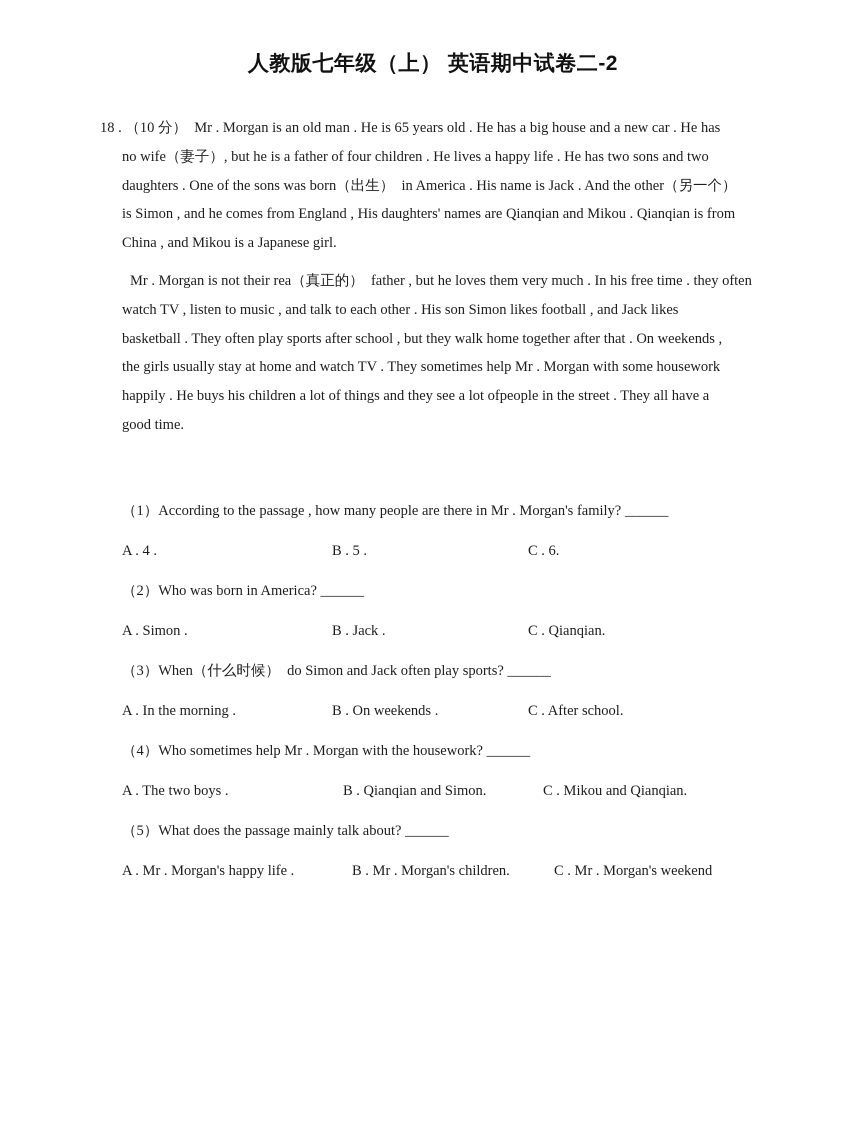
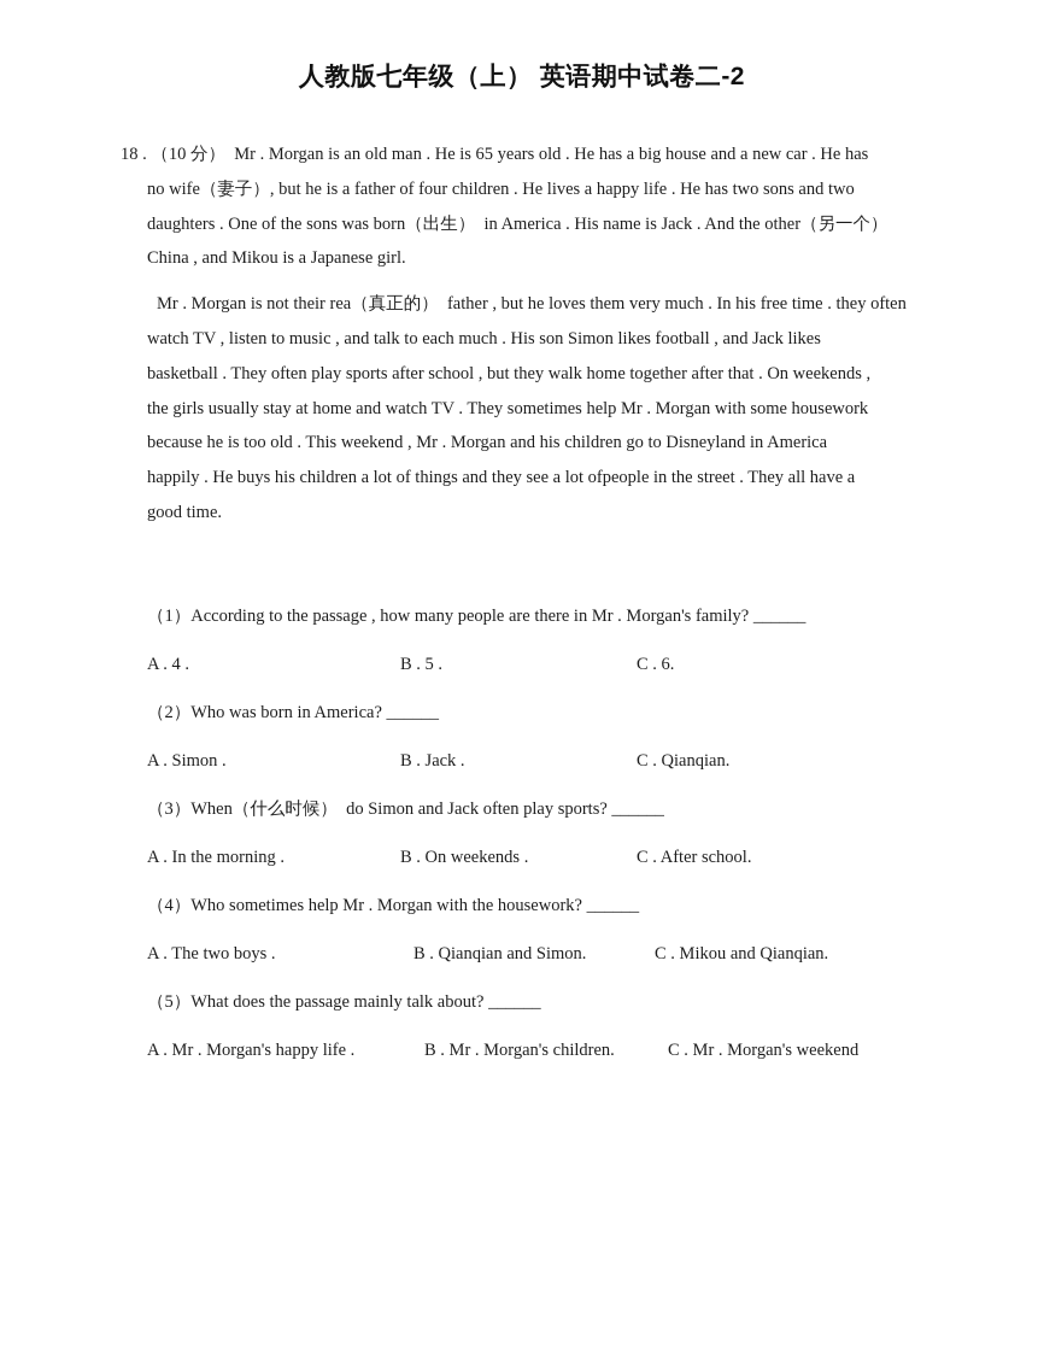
  人教版七年级（上） 英语期中试卷二-2
  18 . （10 分） Mr . Morgan is an old man . He is 65 years old . He has a big house and a new car . He has
  no wife（妻子）, but he is a father of four children . He lives a happy life . He has two sons and two
  daughters . One of the sons was born（出生） in America . His name is Jack . And the other（另一个）
- is Simon , and he comes from England , His daughters' names are Qianqian and Mikou . Qianqian is from
  China , and Mikou is a Japanese girl.
  Mr . Morgan is not their rea（真正的） father , but he loves them very much . In his free time . they often
- watch TV , listen to music , and talk to each other . His son Simon likes football , and Jack likes
+ watch TV , listen to music , and talk to each much . His son Simon likes football , and Jack likes
  basketball . They often play sports after school , but they walk home together after that . On weekends ,
  the girls usually stay at home and watch TV . They sometimes help Mr . Morgan with some housework
+ because he is too old . This weekend , Mr . Morgan and his children go to Disneyland in America
  happily . He buys his children a lot of things and they see a lot ofpeople in the street . They all have a
  good time.
  （1）According to the passage , how many people are there in Mr . Morgan's family? ______
  A . 4 .
  B . 5 .
  C . 6.
  （2）Who was born in America? ______
  A . Simon .
  B . Jack .
  C . Qianqian.
  （3）When（什么时候） do Simon and Jack often play sports? ______
  A . In the morning .
  B . On weekends .
  C . After school.
  （4）Who sometimes help Mr . Morgan with the housework? ______
  A . The two boys .
  B . Qianqian and Simon.
  C . Mikou and Qianqian.
  （5）What does the passage mainly talk about? ______
  A . Mr . Morgan's happy life .
  B . Mr . Morgan's children.
  C . Mr . Morgan's weekend
